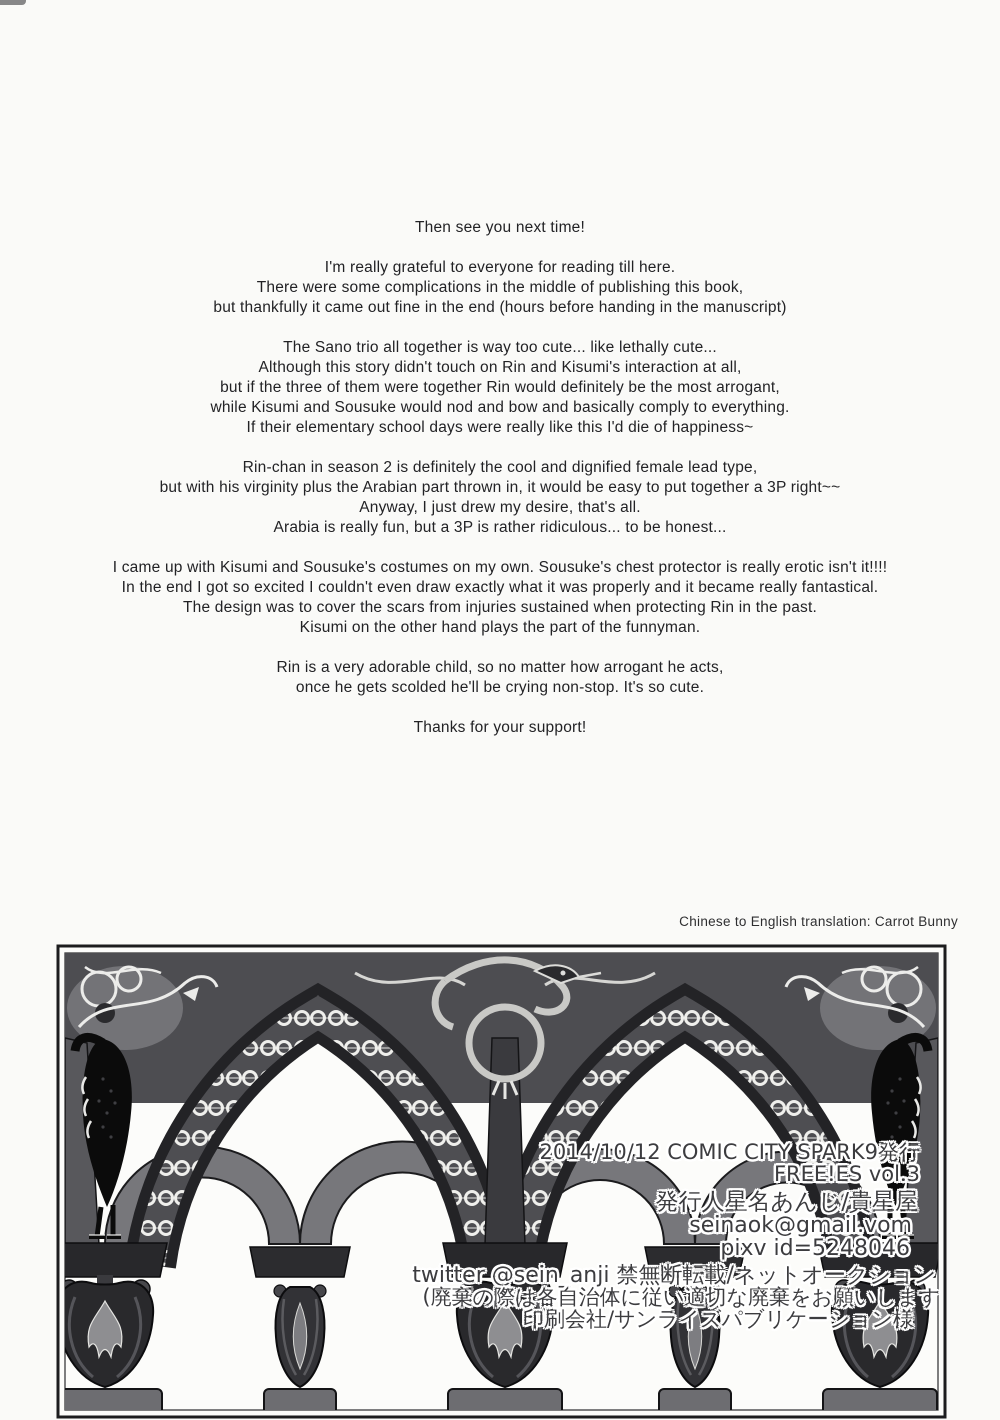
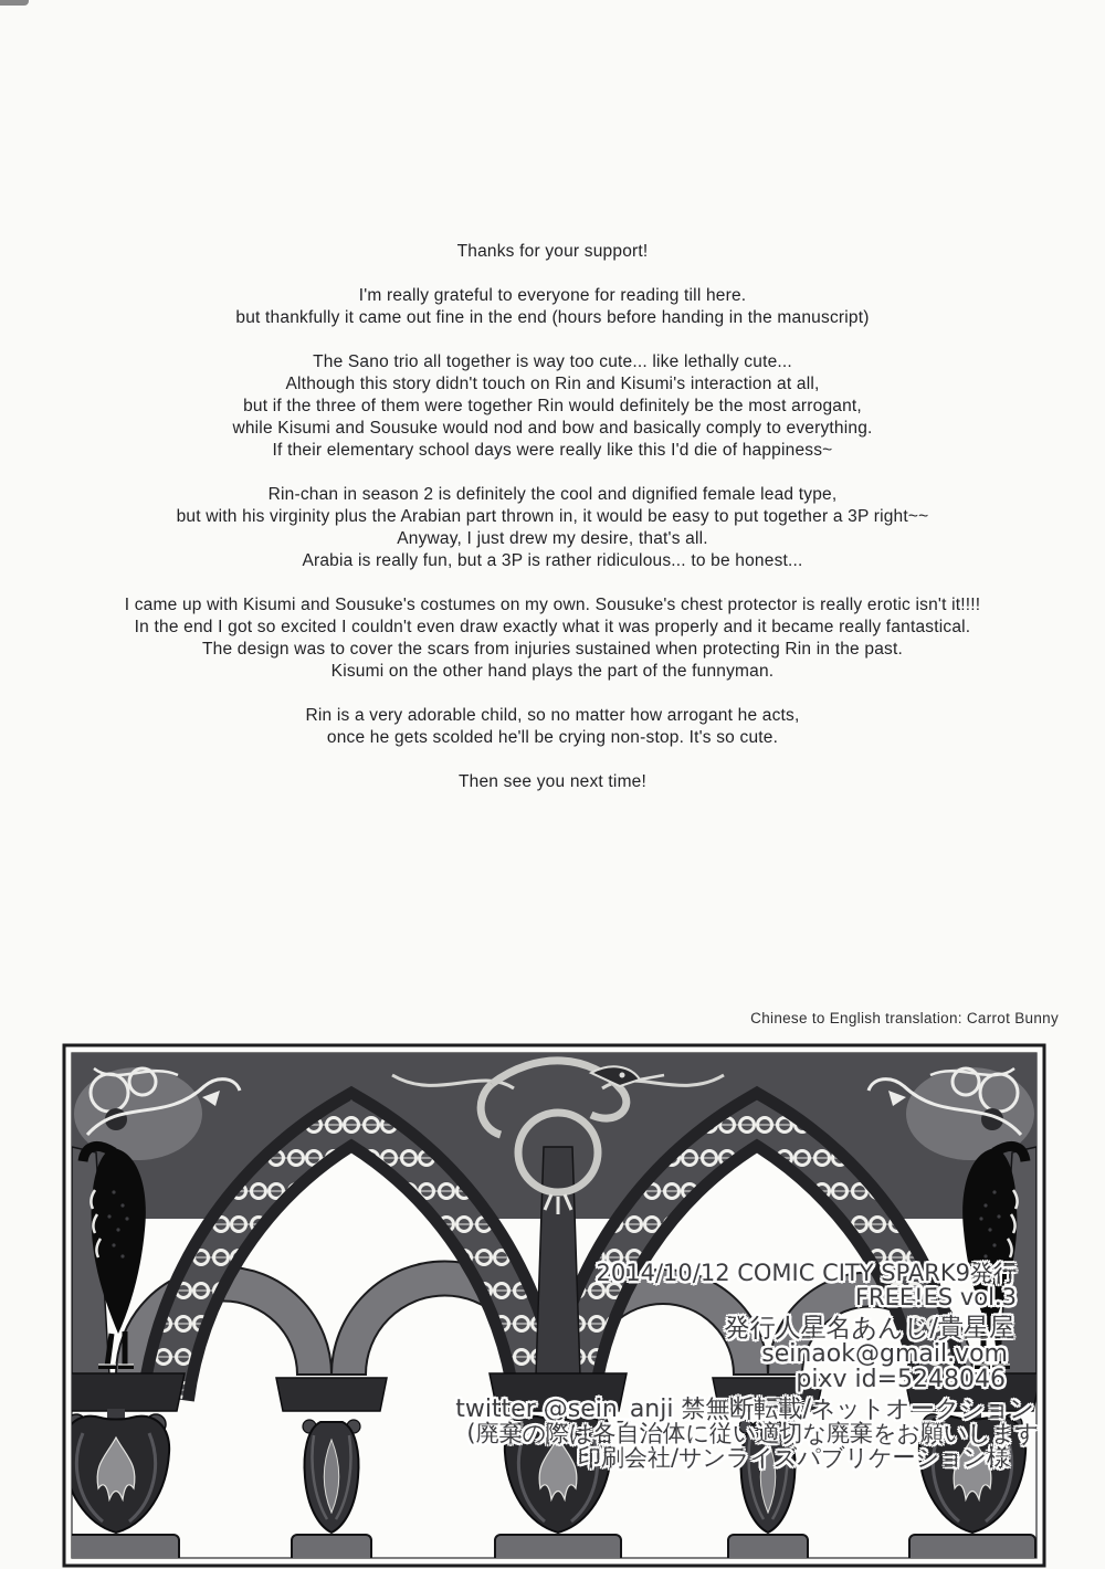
- Then see you next time!
+ Thanks for your support!
  I'm really grateful to everyone for reading till here.
- There were some complications in the middle of publishing this book,
  but thankfully it came out fine in the end (hours before handing in the manuscript)
  The Sano trio all together is way too cute... like lethally cute...
  Although this story didn't touch on Rin and Kisumi's interaction at all,
  but if the three of them were together Rin would definitely be the most arrogant,
  while Kisumi and Sousuke would nod and bow and basically comply to everything.
  If their elementary school days were really like this I'd die of happiness~
  Rin-chan in season 2 is definitely the cool and dignified female lead type,
  but with his virginity plus the Arabian part thrown in, it would be easy to put together a 3P right~~
  Anyway, I just drew my desire, that's all.
  Arabia is really fun, but a 3P is rather ridiculous... to be honest...
  I came up with Kisumi and Sousuke's costumes on my own. Sousuke's chest protector is really erotic isn't it!!!!
  In the end I got so excited I couldn't even draw exactly what it was properly and it became really fantastical.
  The design was to cover the scars from injuries sustained when protecting Rin in the past.
  Kisumi on the other hand plays the part of the funnyman.
  Rin is a very adorable child, so no matter how arrogant he acts,
  once he gets scolded he'll be crying non-stop. It's so cute.
- Thanks for your support!
+ Then see you next time!
  Chinese to English translation: Carrot Bunny
  2014/10/12 COMIC CITY SPARK9発行
  FREE!ES vol.3
  発行人星名あんじ/貴星屋
  seinaok@gmail.vom
  pixv id=5248046
  twitter @sein_anji 禁無断転載/ネットオークション
  (廃棄の際は各自治体に従い適切な廃棄をお願いします
  印刷会社/サンライズパブリケーション様
